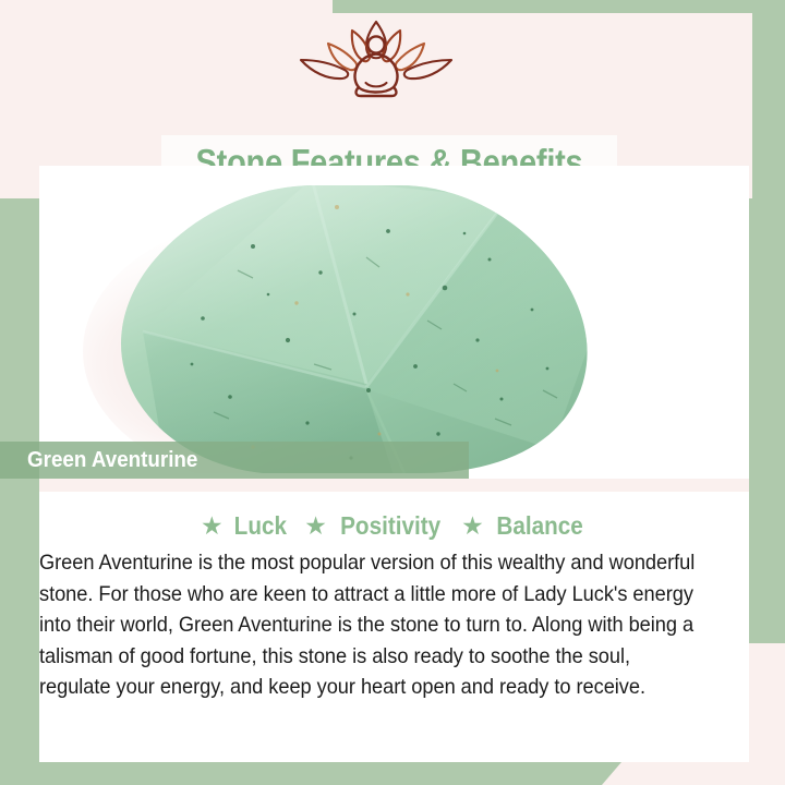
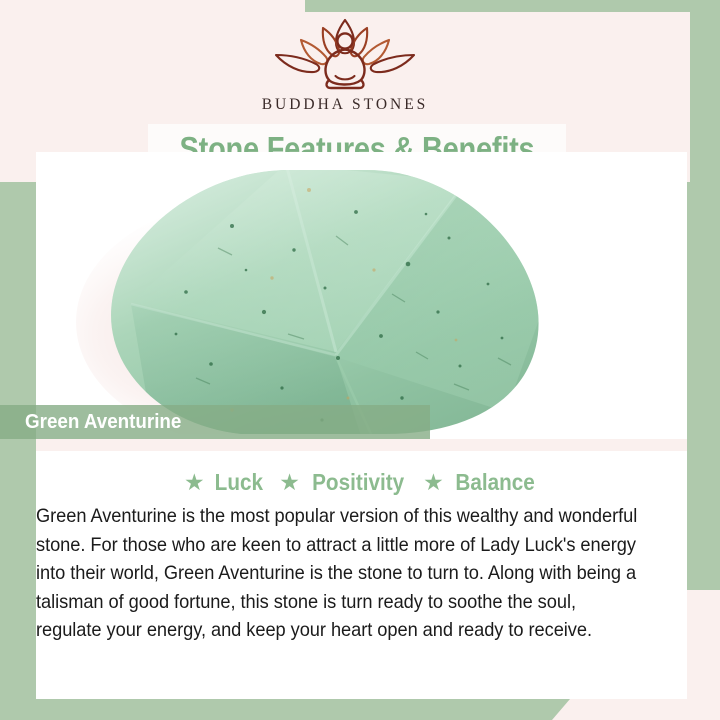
+ BUDDHA STONES
  Stone Features & Benefits
  Green Aventurine
  ★
  Luck
  ★
  Positivity
  ★
  Balance
- Green Aventurine is the most popular version of this wealthy and wonderful stone. For those who are keen to attract a little more of Lady Luck's energy into their world, Green Aventurine is the stone to turn to. Along with being a talisman of good fortune, this stone is also ready to soothe the soul, regulate your energy, and keep your heart open and ready to receive.
+ Green Aventurine is the most popular version of this wealthy and wonderful stone. For those who are keen to attract a little more of Lady Luck's energy into their world, Green Aventurine is the stone to turn to. Along with being a talisman of good fortune, this stone is turn ready to soothe the soul, regulate your energy, and keep your heart open and ready to receive.
